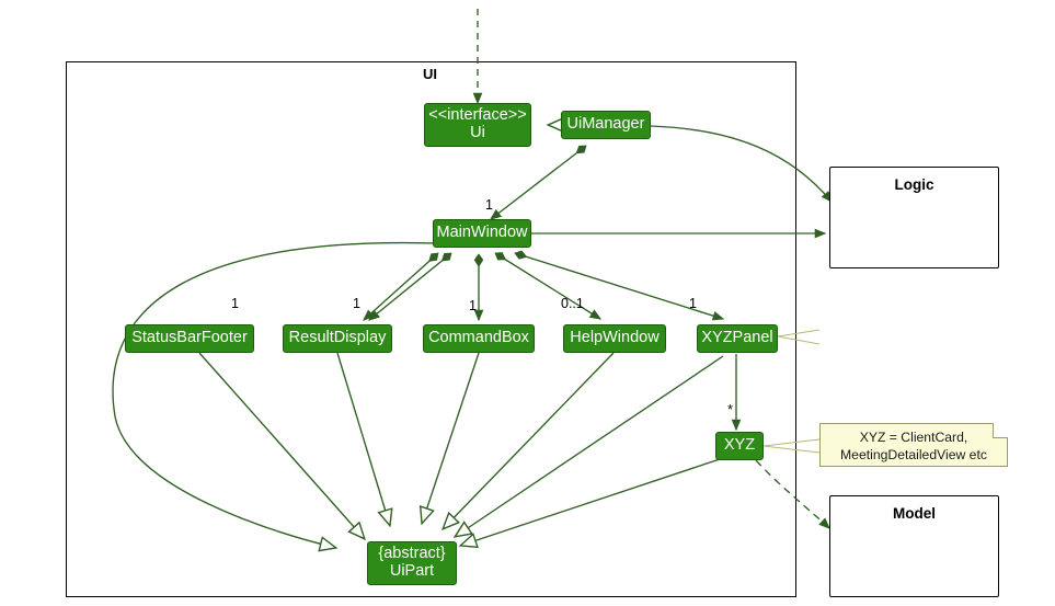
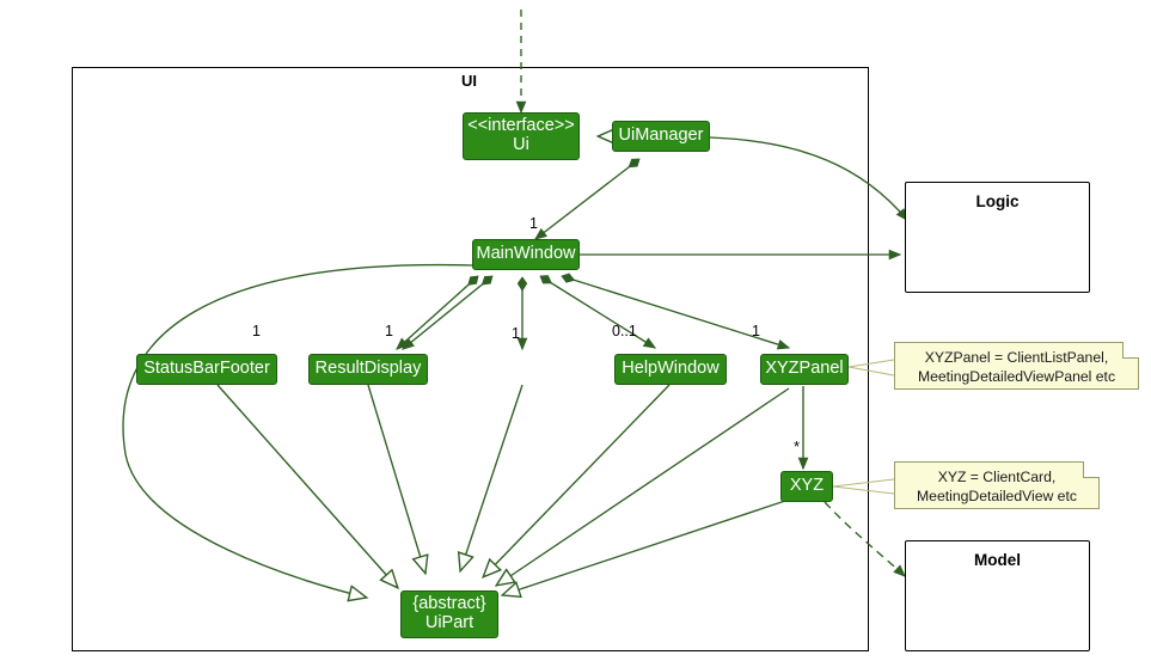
  UI
  <<interface>>
  Ui
  UiManager
  MainWindow
  StatusBarFooter
  ResultDisplay
- CommandBox
  HelpWindow
  XYZPanel
  XYZ
  {abstract}
  UiPart
  Logic
  Model
+ XYZPanel = ClientListPanel,
+ MeetingDetailedViewPanel etc
  XYZ = ClientCard,
  MeetingDetailedView etc
  1
  1
  1
  1
  0..1
  1
  *
